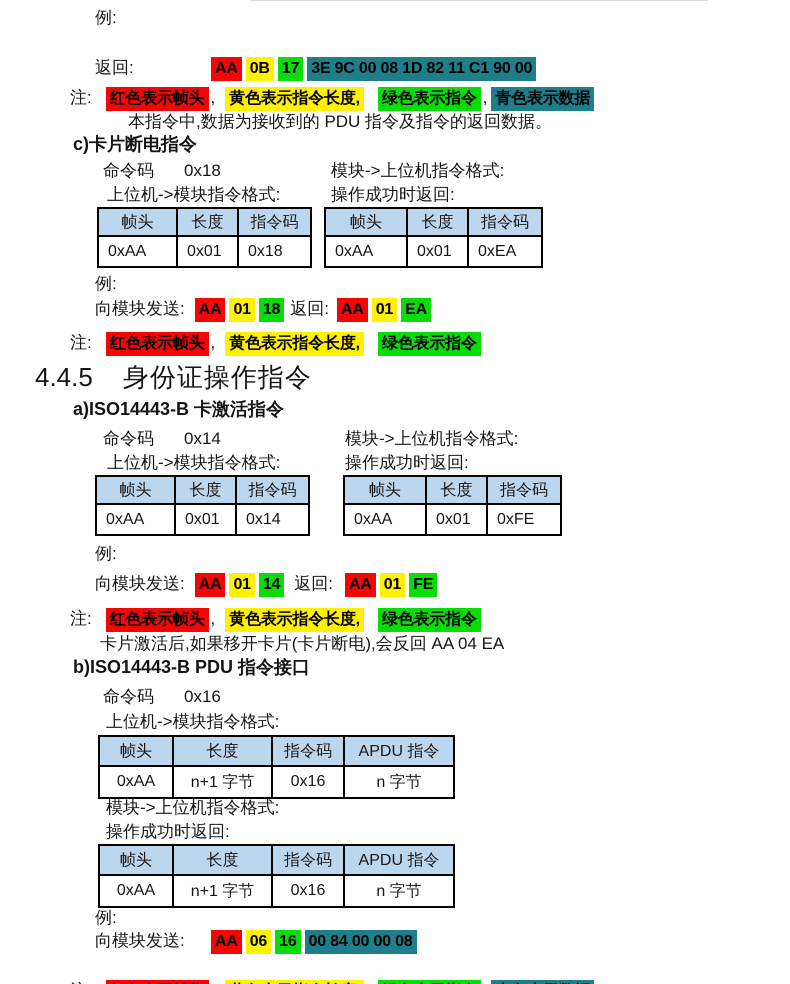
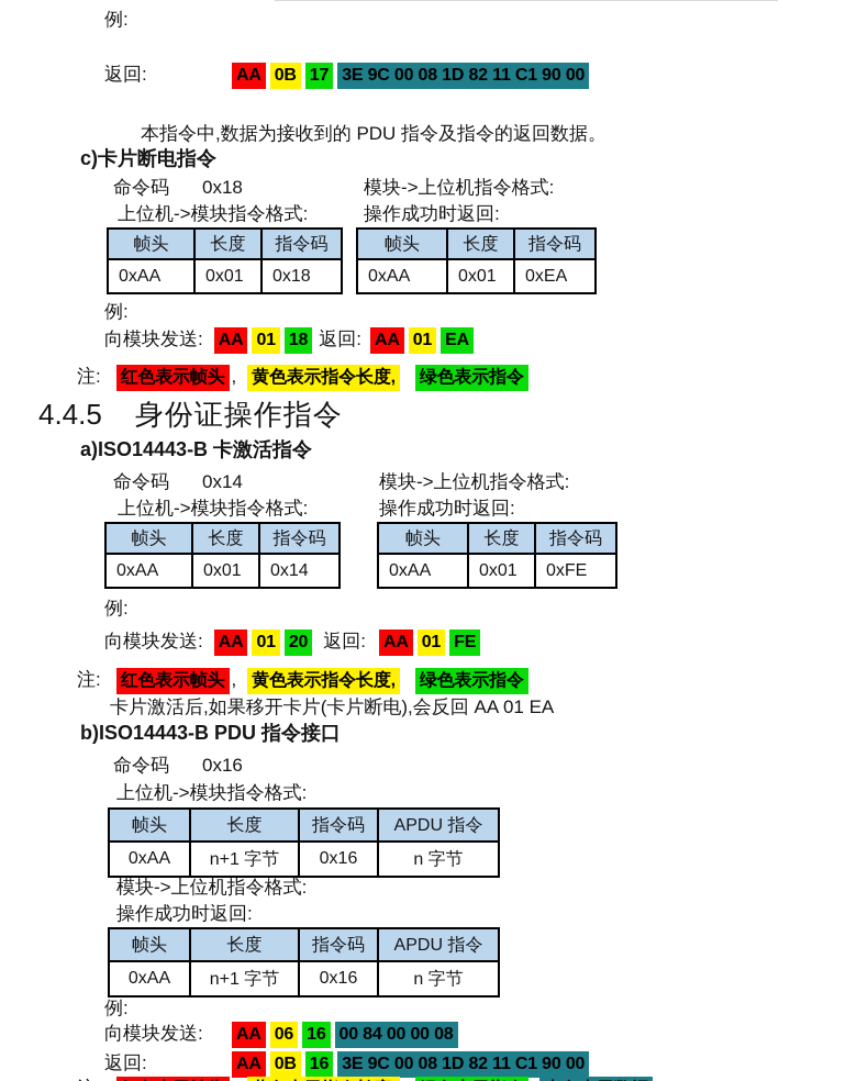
  例:
  返回: AA 0B 17 3E 9C 00 08 1D 82 11 C1 90 00
- 注: 红色表示帧头 , 黄色表示指令长度, 绿色表示指令 , 青色表示数据
  本指令中,数据为接收到的 PDU 指令及指令的返回数据。
  c)卡片断电指令
  命令码 0x18
  模块->上位机指令格式:
  上位机->模块指令格式:
  操作成功时返回:
  帧头	长度	指令码
  0xAA	0x01	0x18
  帧头	长度	指令码
  0xAA	0x01	0xEA
  例:
  向模块发送: AA 01 18 返回: AA 01 EA
  注: 红色表示帧头 , 黄色表示指令长度, 绿色表示指令
  4.4.5 身份证操作指令
  a)ISO14443-B 卡激活指令
  命令码 0x14
  模块->上位机指令格式:
  上位机->模块指令格式:
  操作成功时返回:
  帧头	长度	指令码
  0xAA	0x01	0x14
  帧头	长度	指令码
  0xAA	0x01	0xFE
  例:
- 向模块发送: AA 01 14 返回: AA 01 FE
+ 向模块发送: AA 01 20 返回: AA 01 FE
  注: 红色表示帧头 , 黄色表示指令长度, 绿色表示指令
- 卡片激活后,如果移开卡片(卡片断电),会反回 AA 04 EA
+ 卡片激活后,如果移开卡片(卡片断电),会反回 AA 01 EA
  b)ISO14443-B PDU 指令接口
  命令码 0x16
  上位机->模块指令格式:
  帧头	长度	指令码	APDU 指令
  0xAA	n+1 字节	0x16	n 字节
  模块->上位机指令格式:
  操作成功时返回:
  帧头	长度	指令码	APDU 指令
  0xAA	n+1 字节	0x16	n 字节
  例:
  向模块发送: AA 06 16 00 84 00 00 08
+ 返回: AA 0B 16 3E 9C 00 08 1D 82 11 C1 90 00
